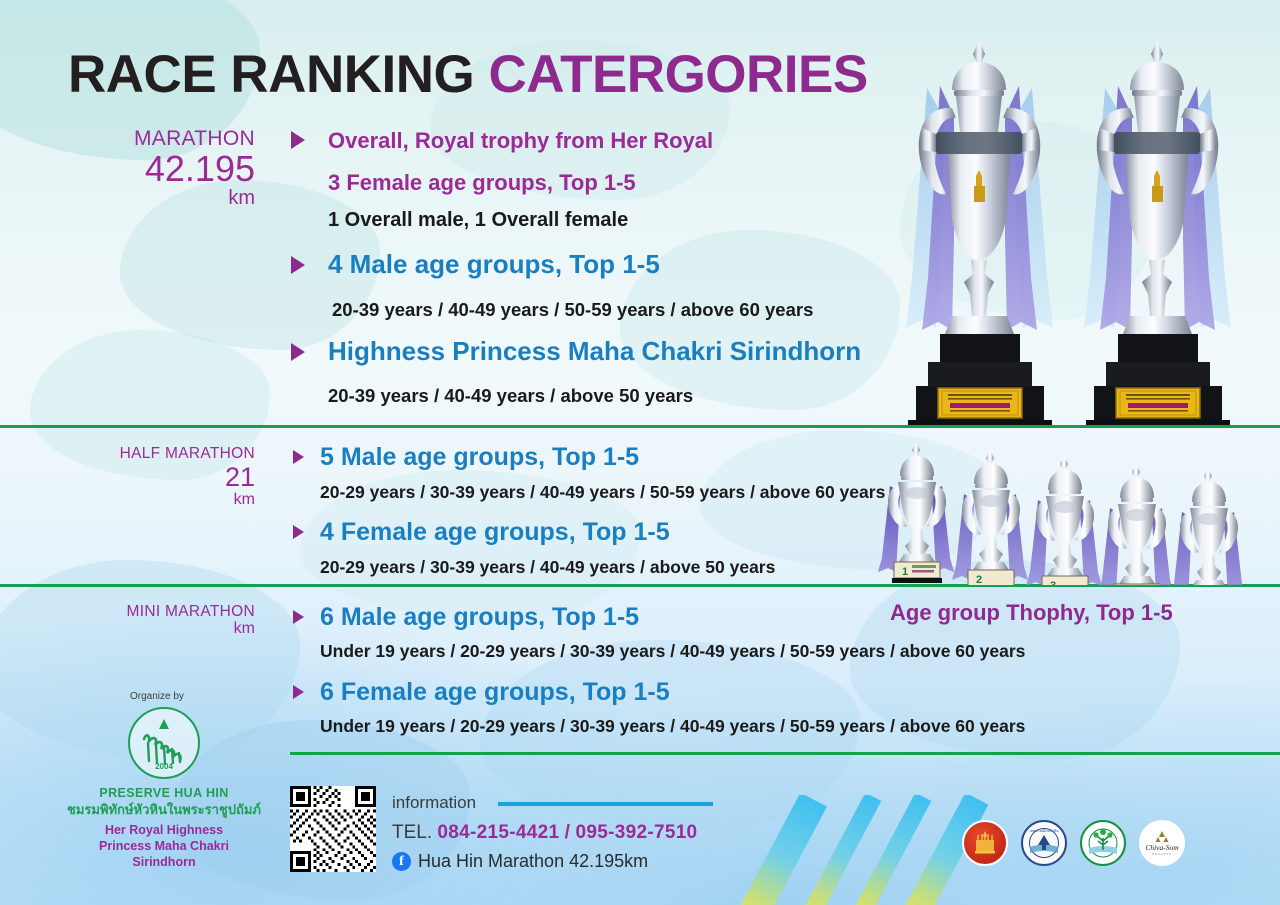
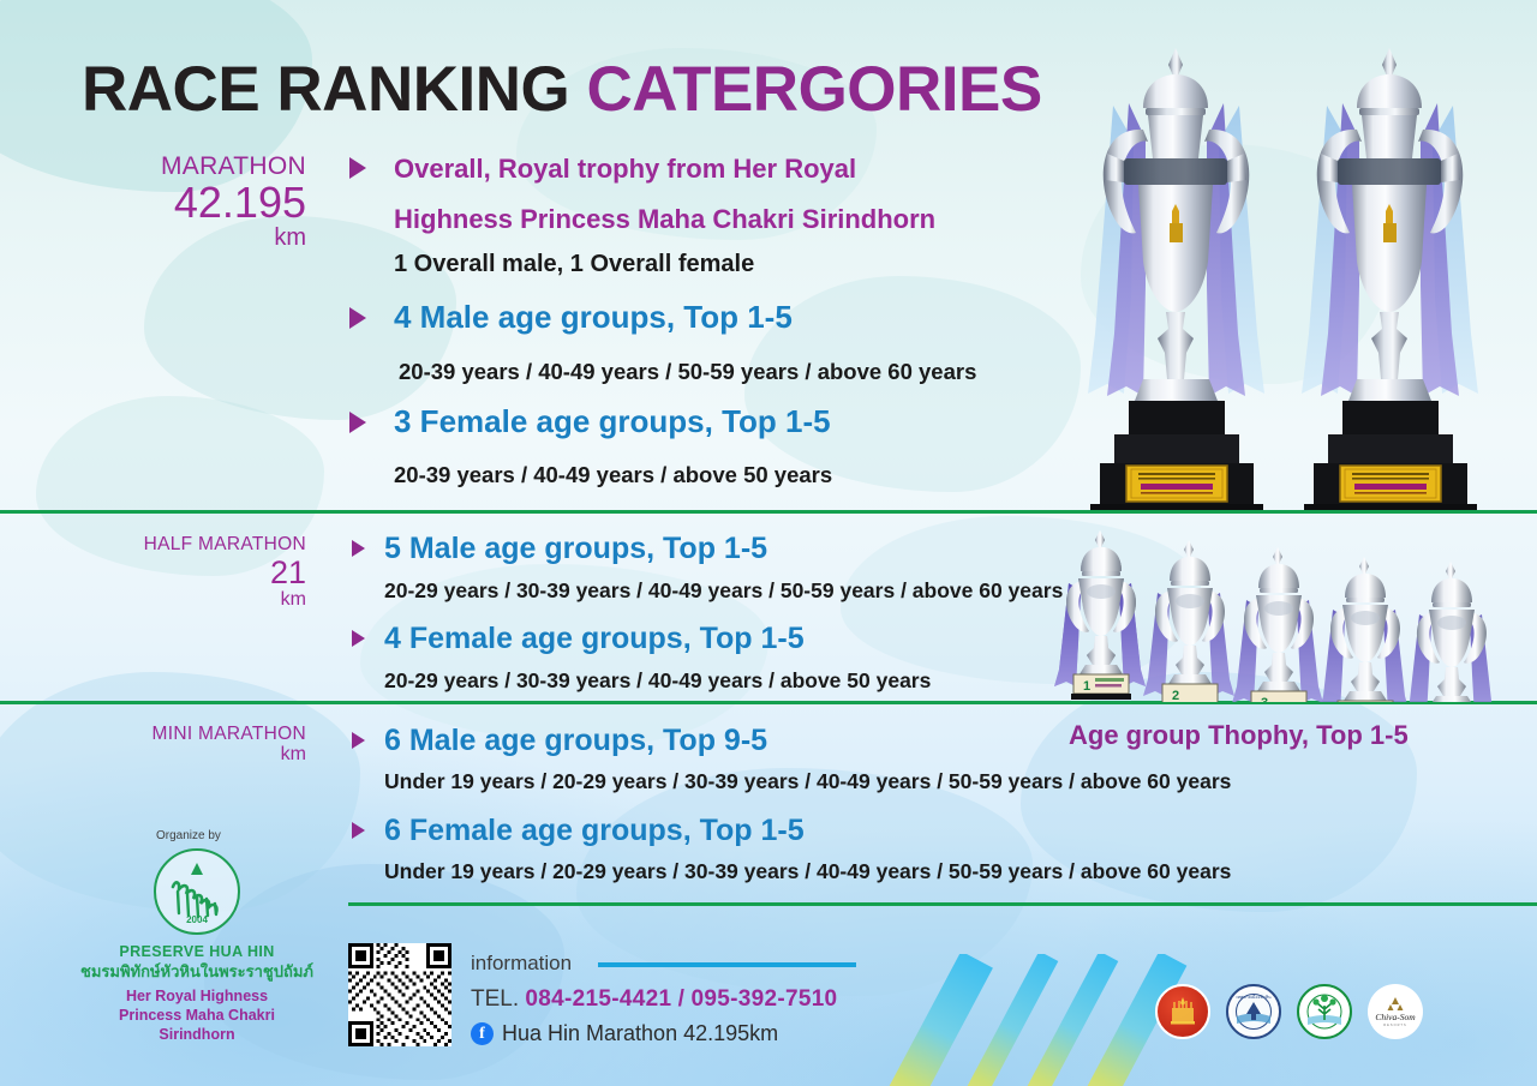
  RACE RANKING CATERGORIES
  MARATHON
  42.195
  km
  Overall, Royal trophy from Her Royal
- 3 Female age groups, Top 1-5
+ Highness Princess Maha Chakri Sirindhorn
  1 Overall male, 1 Overall female
  4 Male age groups, Top 1-5
  20-39 years / 40-49 years / 50-59 years / above 60 years
- Highness Princess Maha Chakri Sirindhorn
+ 3 Female age groups, Top 1-5
  20-39 years / 40-49 years / above 50 years
  HALF MARATHON
  21
  km
  5 Male age groups, Top 1-5
  20-29 years / 30-39 years / 40-49 years / 50-59 years / above 60 years
  4 Female age groups, Top 1-5
  20-29 years / 30-39 years / 40-49 years / above 50 years
  1
  2
  MINI MARATHON
  km
- 6 Male age groups, Top 1-5
+ 6 Male age groups, Top 9-5
  Under 19 years / 20-29 years / 30-39 years / 40-49 years / 50-59 years / above 60 years
  6 Female age groups, Top 1-5
  Under 19 years / 20-29 years / 30-39 years / 40-49 years / 50-59 years / above 60 years
  Age group Thophy, Top 1-5
  Organize by
  2004
  PRESERVE HUA HIN
  ชมรมพิทักษ์หัวหินในพระราชูปถัมภ์
  Her Royal Highness
  Princess Maha Chakri
  Sirindhorn
  information
  TEL. 084-215-4421 / 095-392-7510
  f
  Hua Hin Marathon 42.195km
  Chiva-Som
